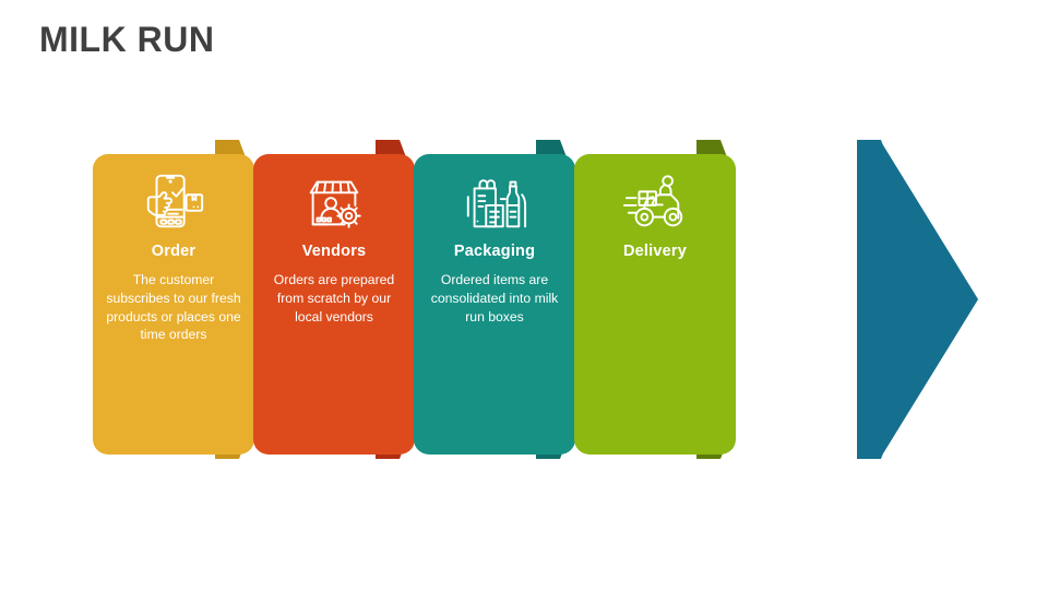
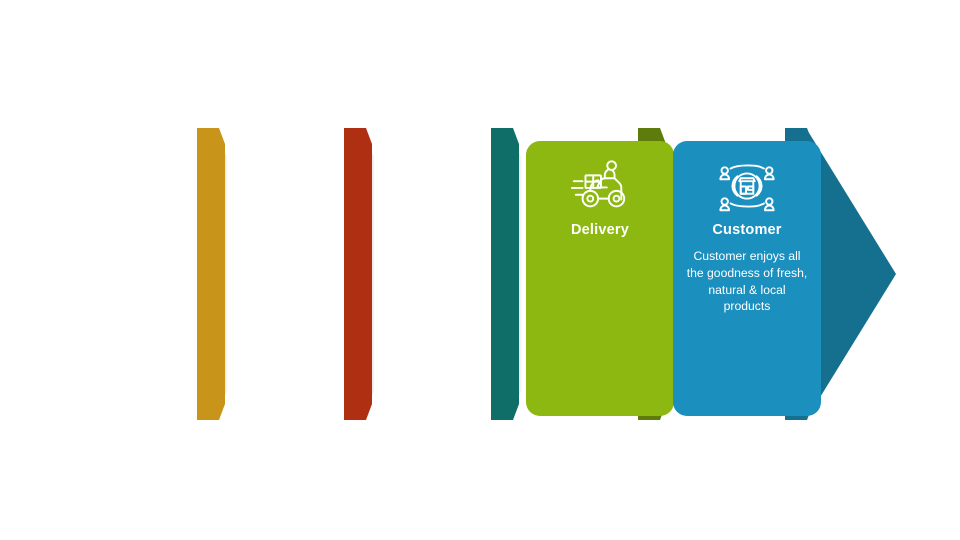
- MILK RUN
- Order
- The customer subscribes to our fresh products or places one time orders
- Vendors
- Orders are prepared from scratch by our local vendors
- Packaging
- Ordered items are consolidated into milk run boxes
  Delivery
+ Customer
+ Customer enjoys all the goodness of fresh, natural & local products
